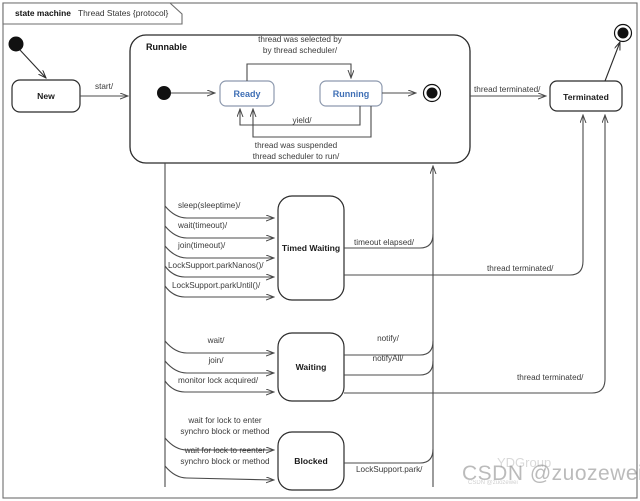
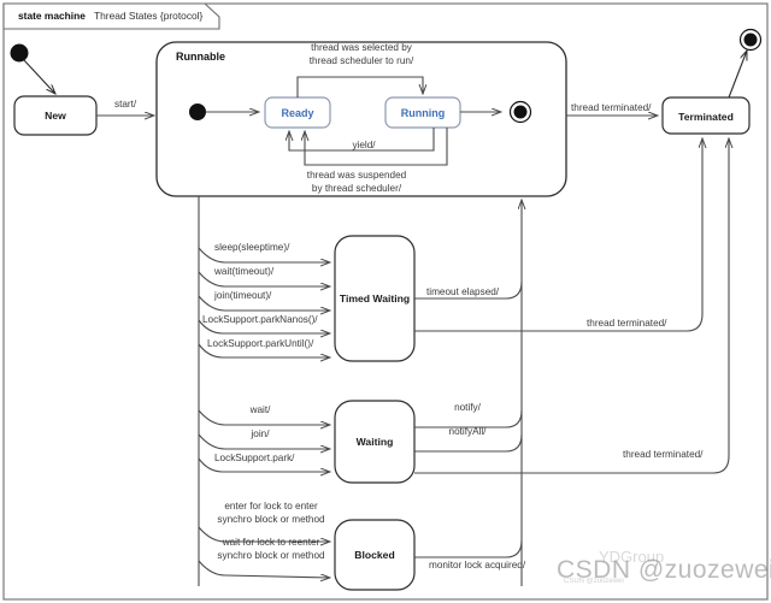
  state machine
  Thread States {protocol}
  Runnable
  New
  Ready
  Running
  Terminated
  Timed Waiting
  Waiting
  Blocked
  start/
  thread was selected by
- by thread scheduler/
+ thread scheduler to run/
  yield/
  thread was suspended
- thread scheduler to run/
+ by thread scheduler/
  thread terminated/
  sleep(sleeptime)/
  wait(timeout)/
  join(timeout)/
  LockSupport.parkNanos()/
  LockSupport.parkUntil()/
  timeout elapsed/
  thread terminated/
  wait/
  join/
- monitor lock acquired/
+ LockSupport.park/
  notify/
  notifyAll/
  thread terminated/
- wait for lock to enter
+ enter for lock to enter
  synchro block or method
  wait for lock to reenter
  synchro block or method
- LockSupport.park/
+ monitor lock acquired/
  YDGroup
  CSDN @zuozewe
